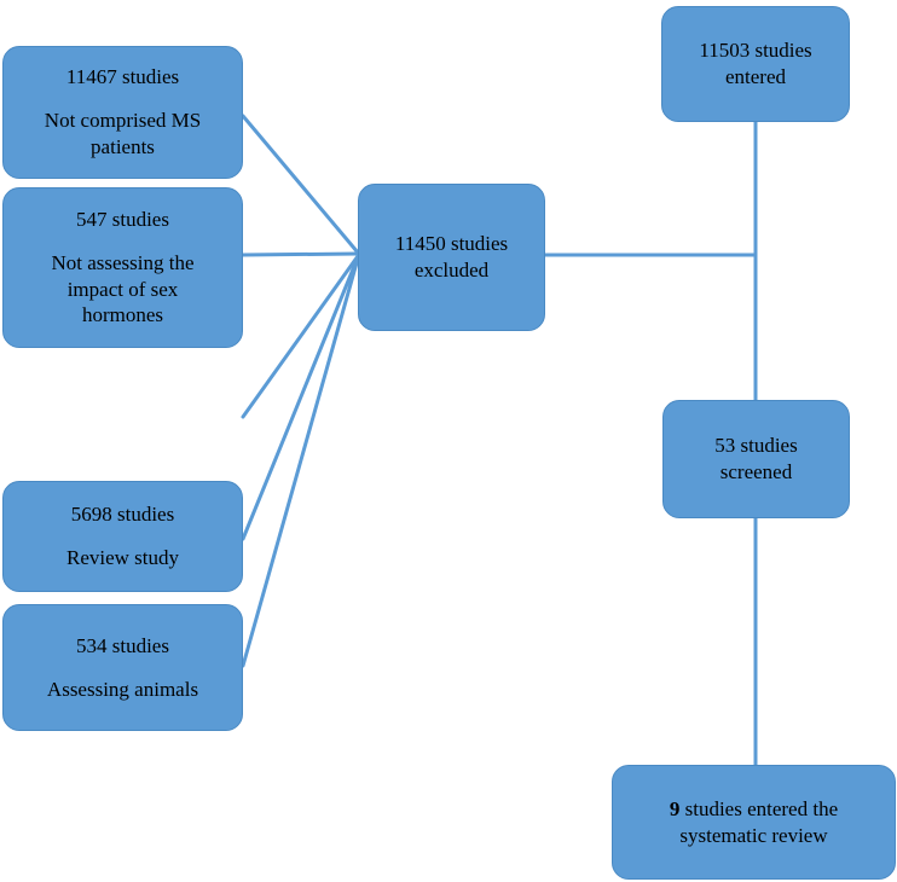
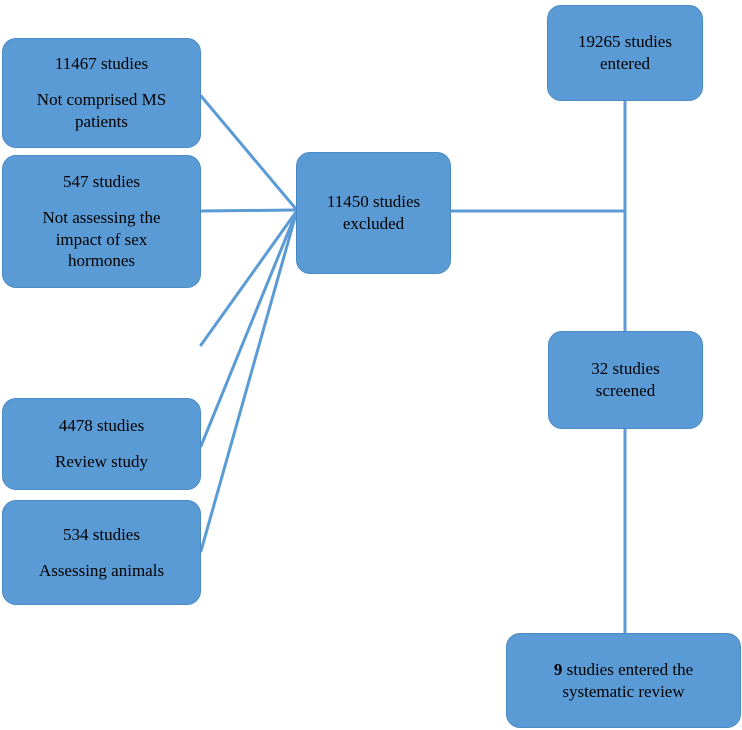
  11467 studies
  Not comprised MS patients
  547 studies
  Not assessing the impact of sex hormones
- 5698 studies
+ 4478 studies
  Review study
  534 studies
  Assessing animals
  11450 studies
  excluded
- 11503 studies
+ 19265 studies
  entered
- 53 studies
+ 32 studies
  screened
  9 studies entered the
  systematic review
